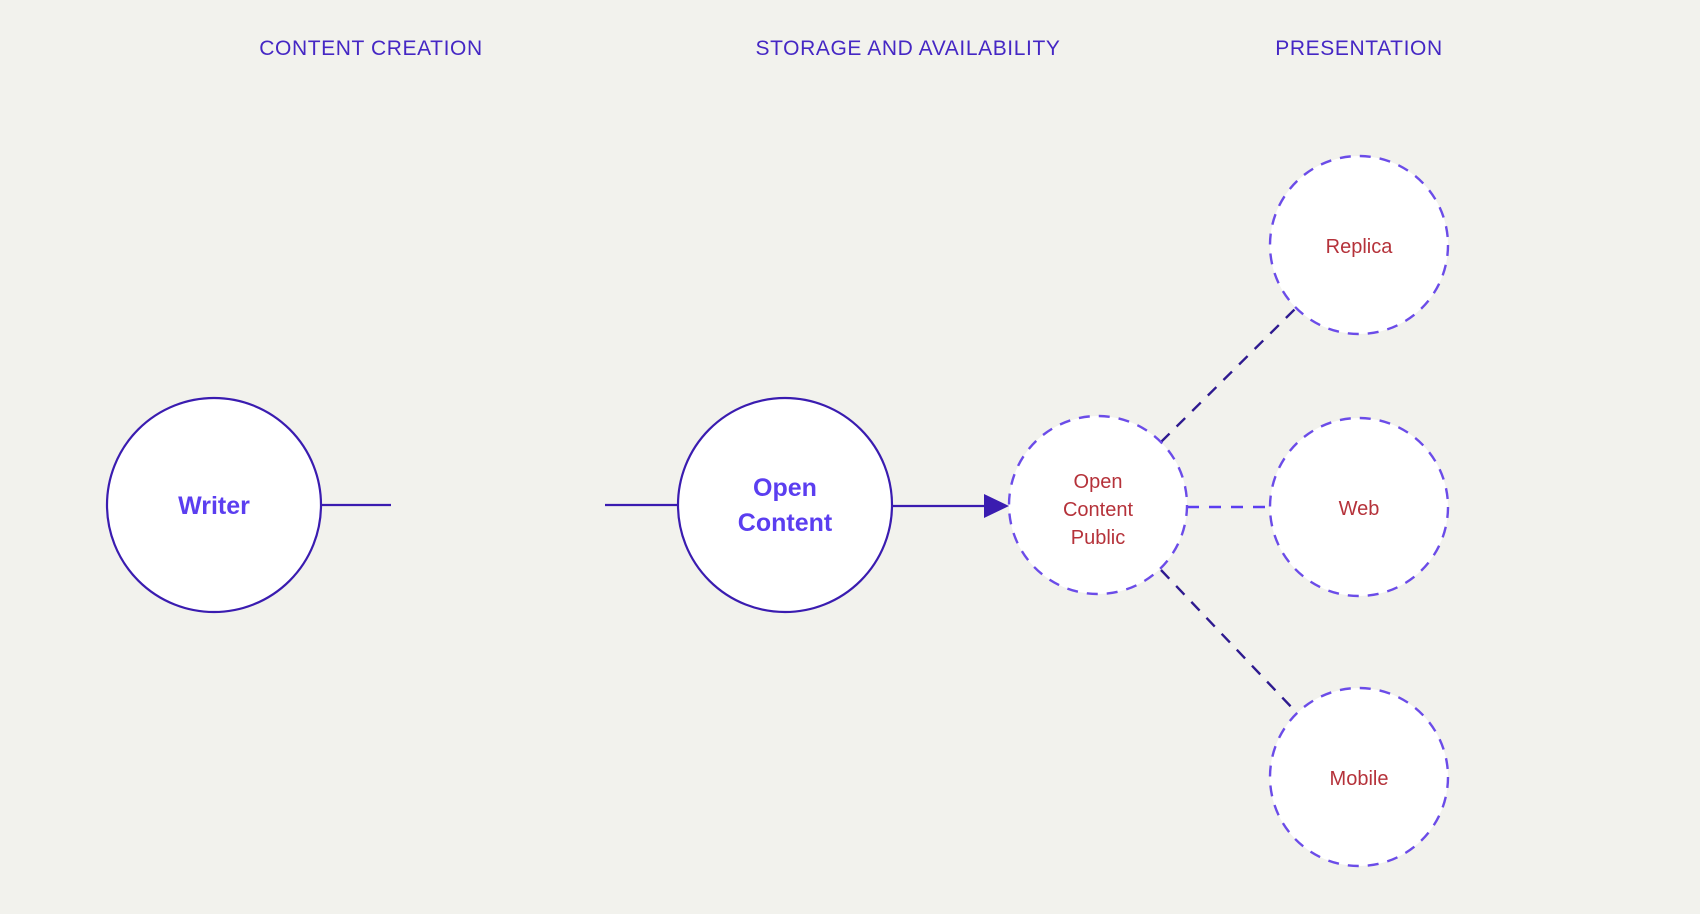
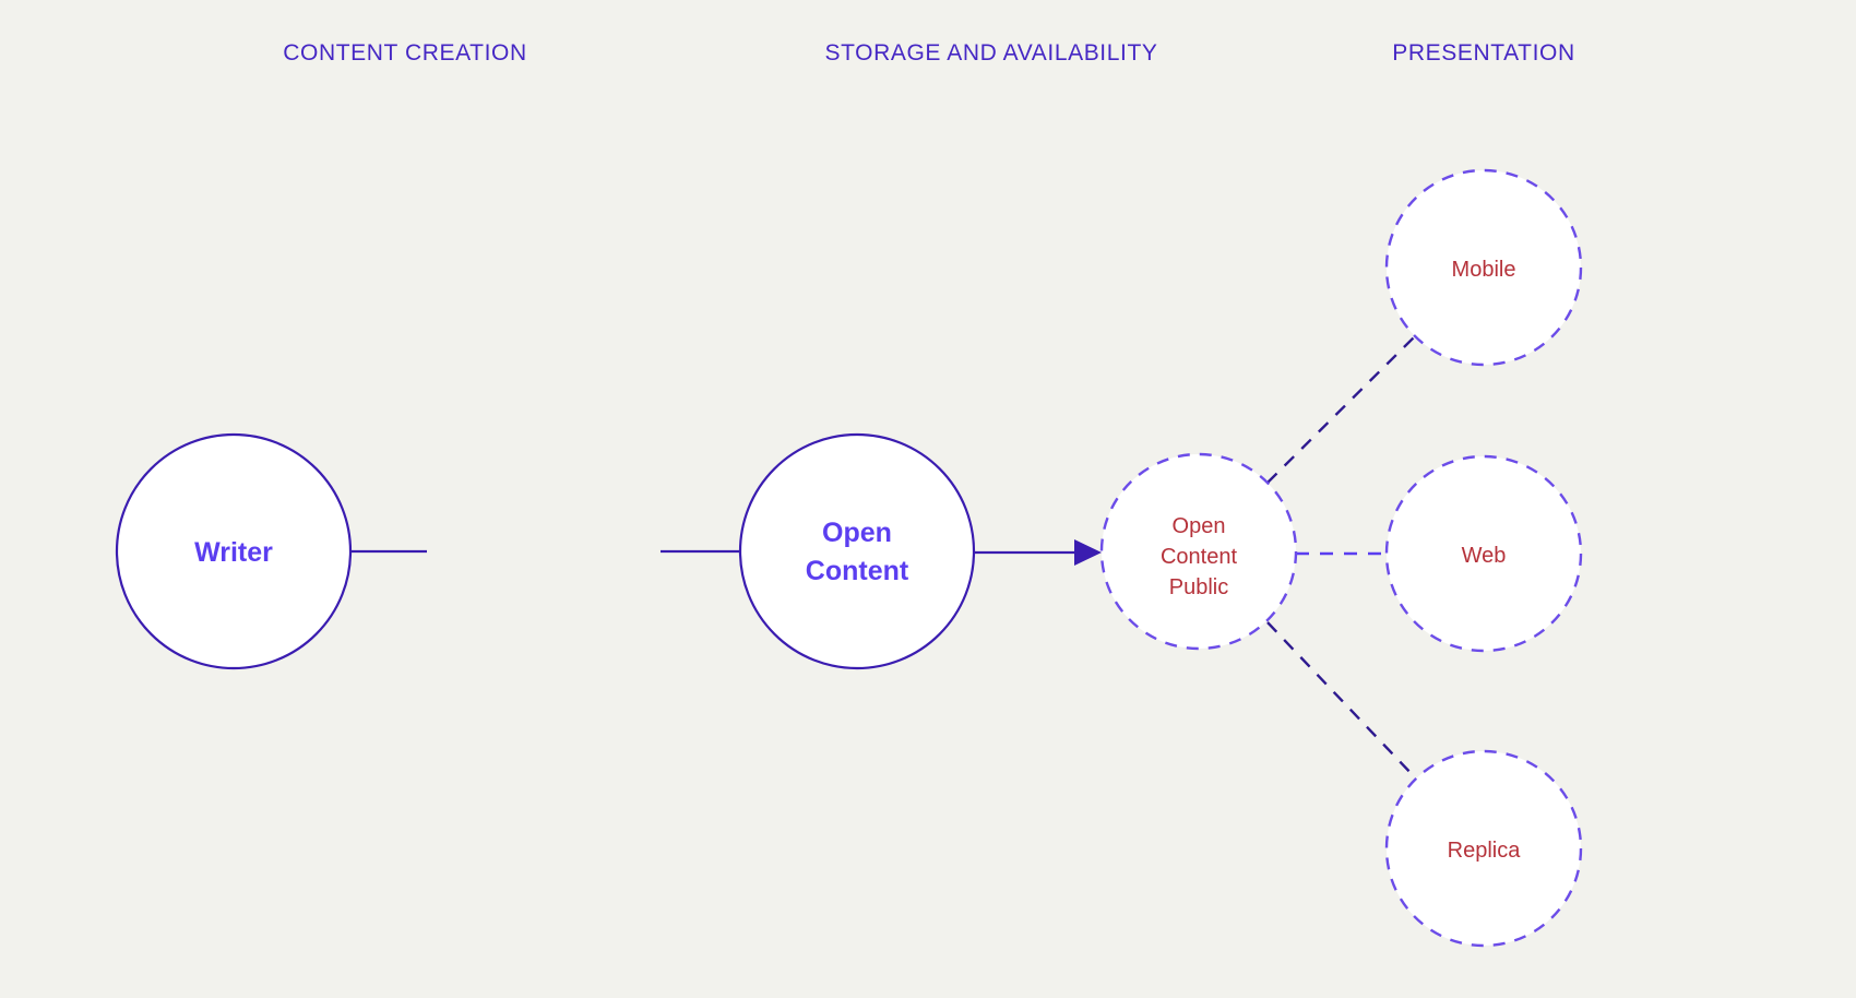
  CONTENT CREATION
  STORAGE AND AVAILABILITY
  PRESENTATION
  Writer
  Open
  Content
  Open
  Content
  Public
- Replica
+ Mobile
  Web
- Mobile
+ Replica
